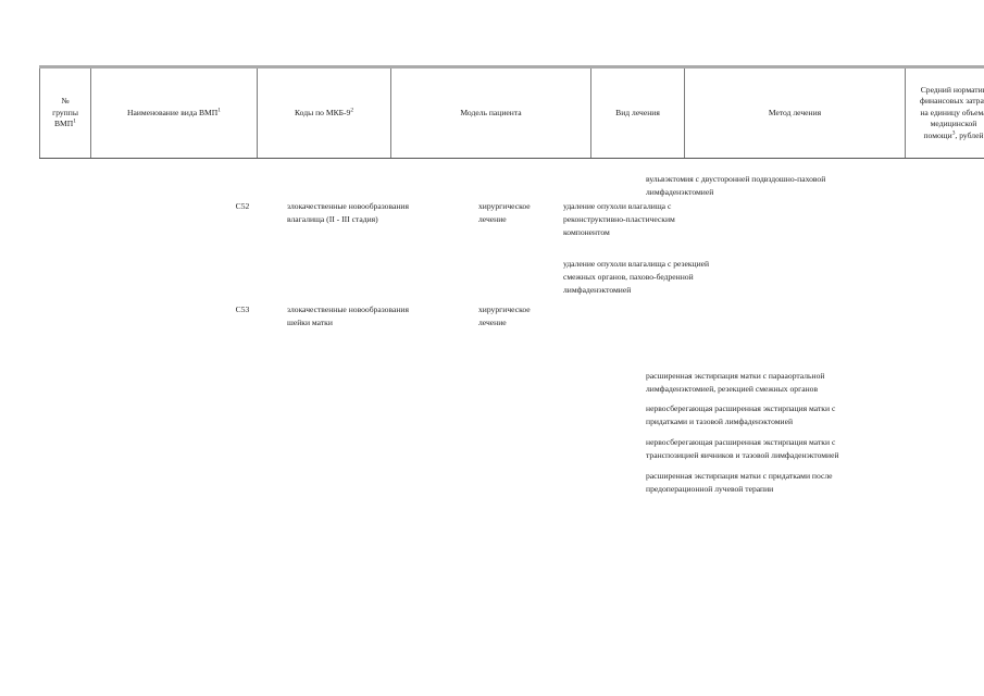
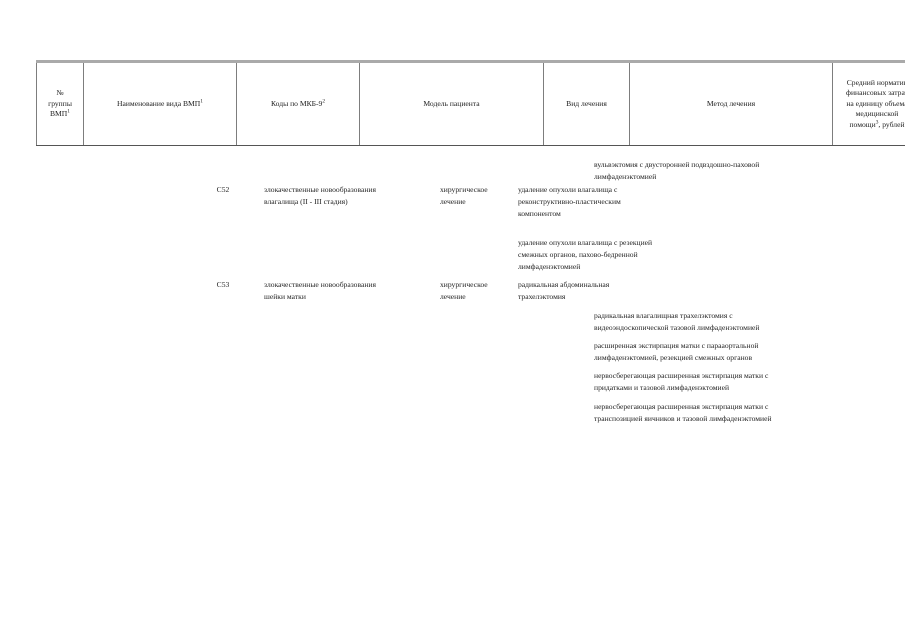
  №группыВМП	Наименование вида ВМП	Коды по МКБ-9	Модель пациента	Вид лечения	Метод лечения	Средний норматифинансовых затрана единицу объеммедицинскойпомощи , рублей
  вульвэктомия с двусторонней подвздошно-паховой
  лимфаденэктомией
  C52
  злокачественные новообразования
  влагалища (II - III стадия)
  хирургическое
  лечение
  удаление опухоли влагалища с
  реконструктивно-пластическим
  компонентом
  удаление опухоли влагалища с резекцией
  смежных органов, пахово-бедренной
  лимфаденэктомией
  C53
  злокачественные новообразования
  шейки матки
  хирургическое
  лечение
+ радикальная абдоминальная
+ трахелэктомия
+ радикальная влагалищная трахелэктомия с
+ видеоэндоскопической тазовой лимфаденэктомией
  расширенная экстирпация матки с парааортальной
  лимфаденэктомией, резекцией смежных органов
  нервосберегающая расширенная экстирпация матки с
  придатками и тазовой лимфаденэктомией
  нервосберегающая расширенная экстирпация матки с
  транспозицией яичников и тазовой лимфаденэктомией
- расширенная экстирпация матки с придатками после
- предоперационной лучевой терапии
